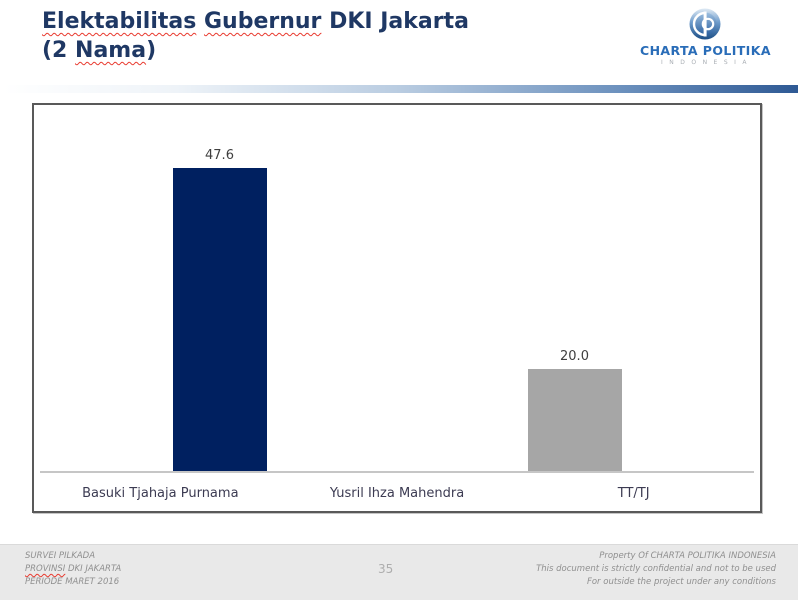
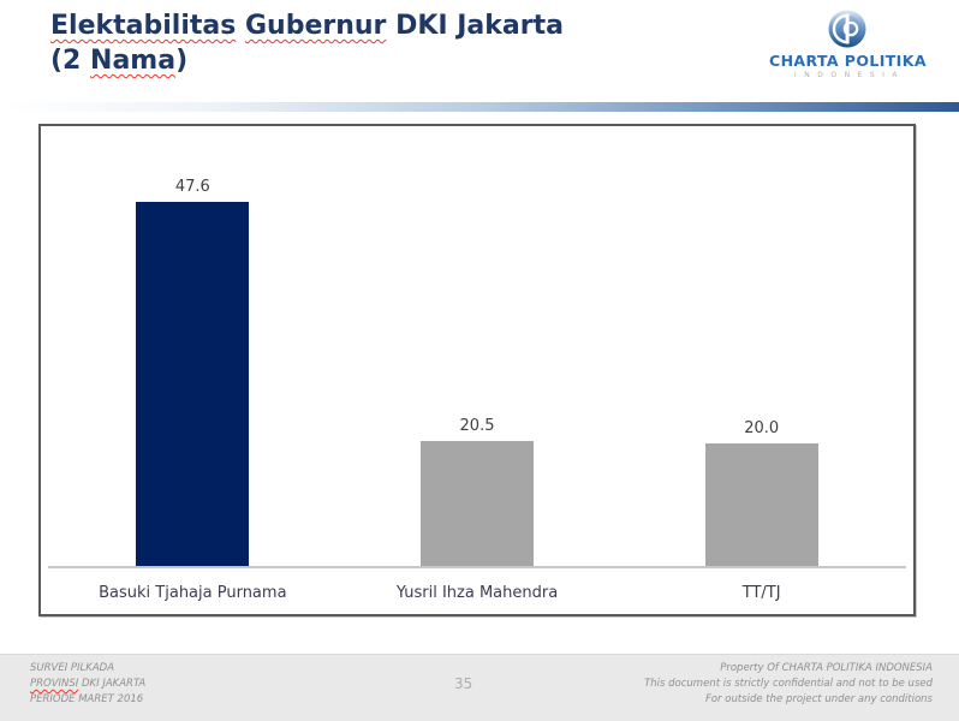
  Elektabilitas Gubernur DKI Jakarta
  (2 Nama)
  CHARTA POLITIKA
  47.6
+ 20.5
  20.0
  Basuki Tjahaja Purnama
  Yusril Ihza Mahendra
  TT/TJ
  SURVEI PILKADA
  PROVINSI DKI JAKARTA
  PERIODE MARET 2016
  35
  Property Of CHARTA POLITIKA INDONESIA
  This document is strictly confidential and not to be used
  For outside the project under any conditions
